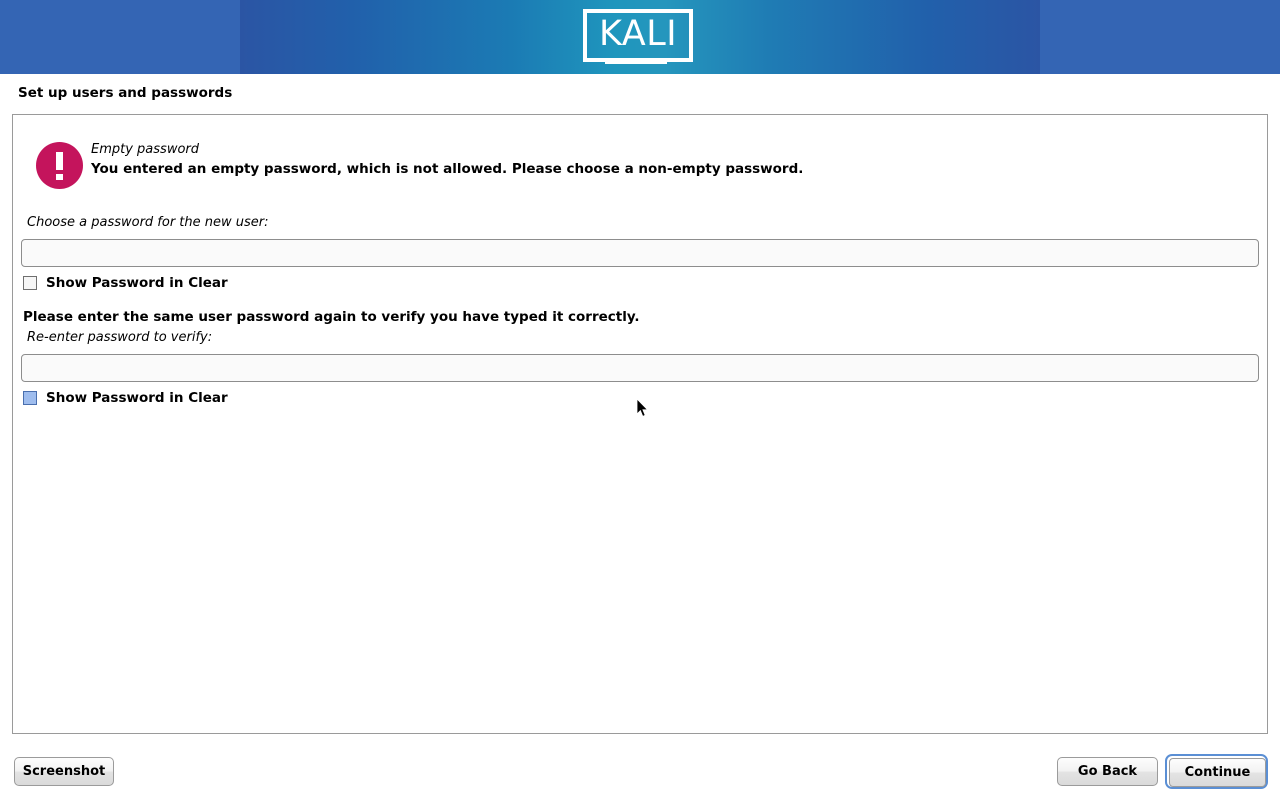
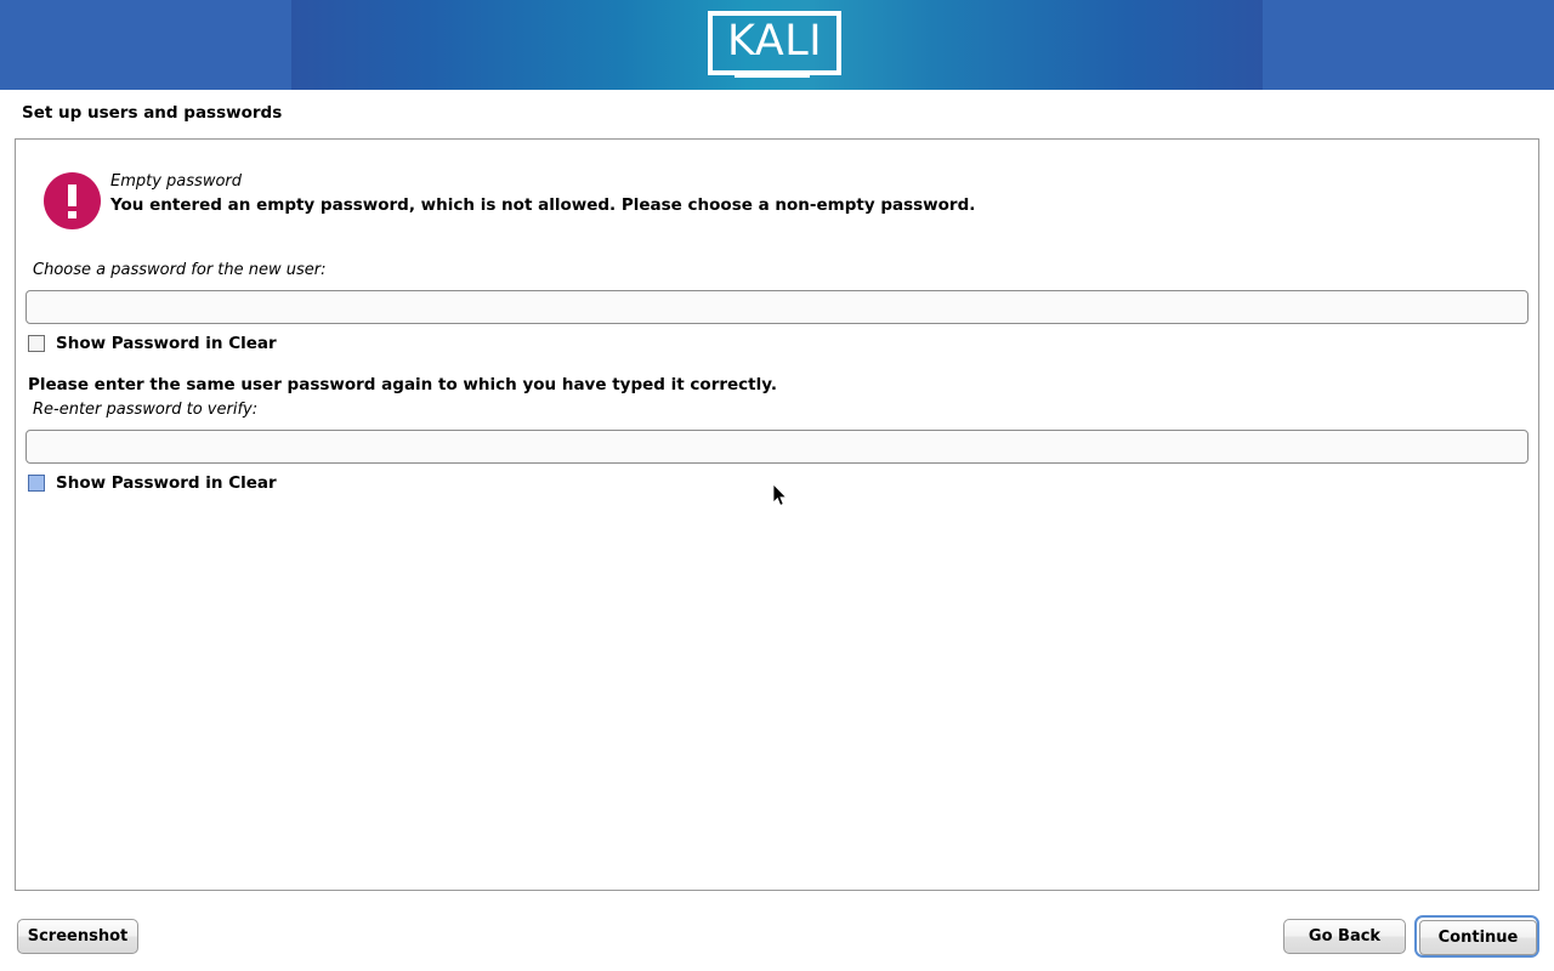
  KALI
  Set up users and passwords
  Empty password
  You entered an empty password, which is not allowed. Please choose a non-empty password.
  Choose a password for the new user:
  Show Password in Clear
- Please enter the same user password again to verify you have typed it correctly.
+ Please enter the same user password again to which you have typed it correctly.
  Re-enter password to verify:
  Show Password in Clear
  Screenshot
  Go Back
  Continue
